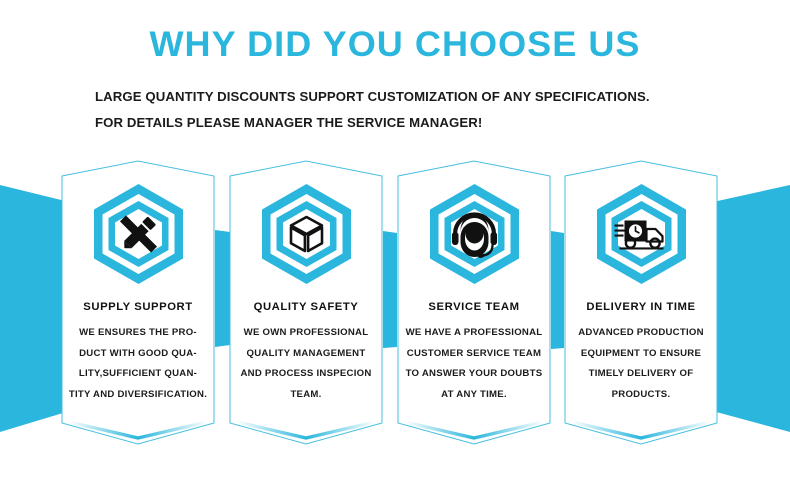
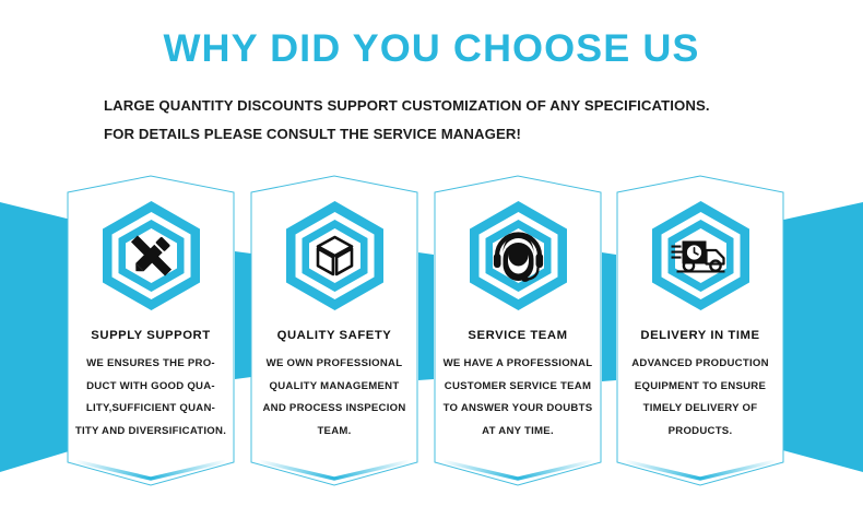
  WHY DID YOU CHOOSE US
  LARGE QUANTITY DISCOUNTS SUPPORT CUSTOMIZATION OF ANY SPECIFICATIONS.
- FOR DETAILS PLEASE MANAGER THE SERVICE MANAGER!
+ FOR DETAILS PLEASE CONSULT THE SERVICE MANAGER!
  SUPPLY SUPPORT
  WE ENSURES THE PRO-
  DUCT WITH GOOD QUA-
  LITY,SUFFICIENT QUAN-
  TITY AND DIVERSIFICATION.
  QUALITY SAFETY
  WE OWN PROFESSIONAL
  QUALITY MANAGEMENT
  AND PROCESS INSPECION
  TEAM.
  SERVICE TEAM
  WE HAVE A PROFESSIONAL
  CUSTOMER SERVICE TEAM
  TO ANSWER YOUR DOUBTS
  AT ANY TIME.
  DELIVERY IN TIME
  ADVANCED PRODUCTION
  EQUIPMENT TO ENSURE
  TIMELY DELIVERY OF
  PRODUCTS.
